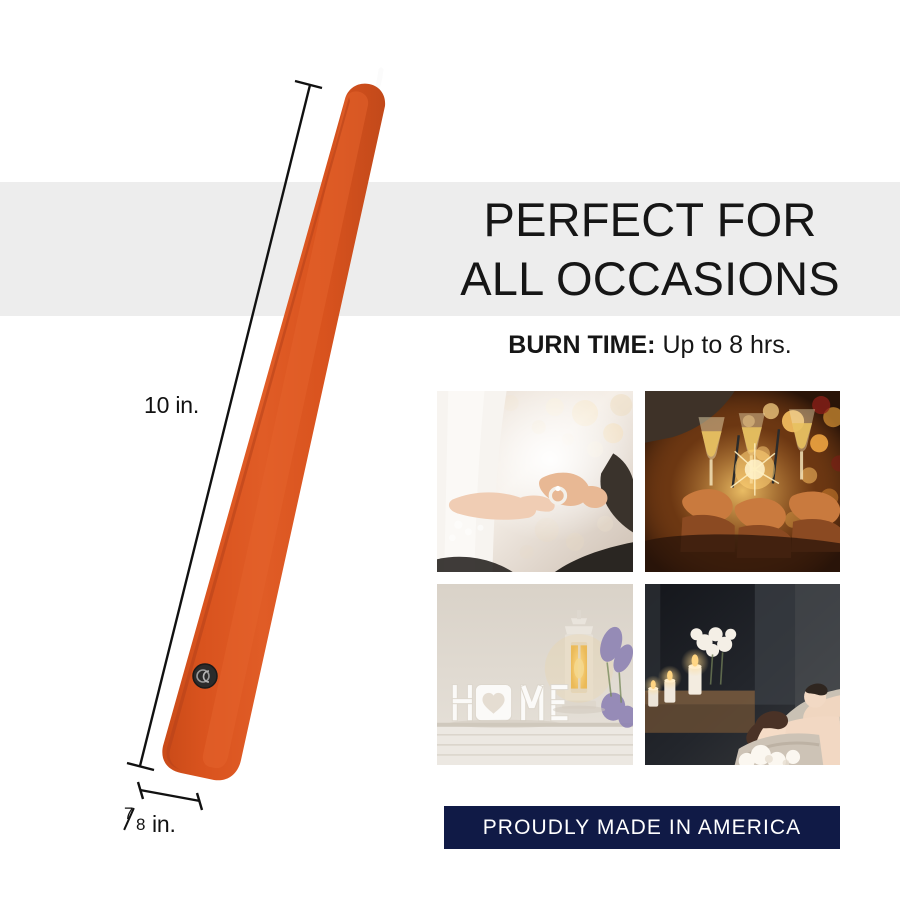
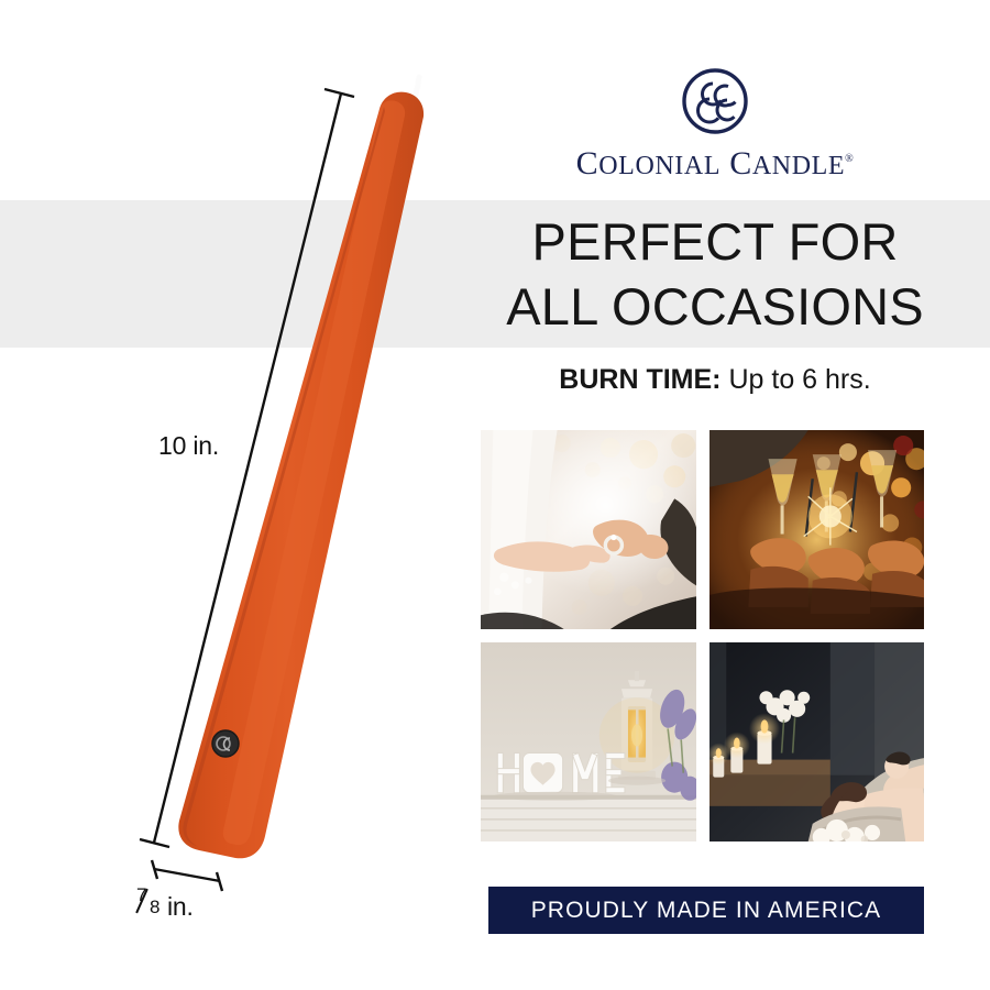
  10 in.
  7
  8
  in.
+ COLONIAL CANDLE®
  PERFECT FOR
  ALL OCCASIONS
- BURN TIME: Up to 8 hrs.
+ BURN TIME: Up to 6 hrs.
  PROUDLY MADE IN AMERICA
